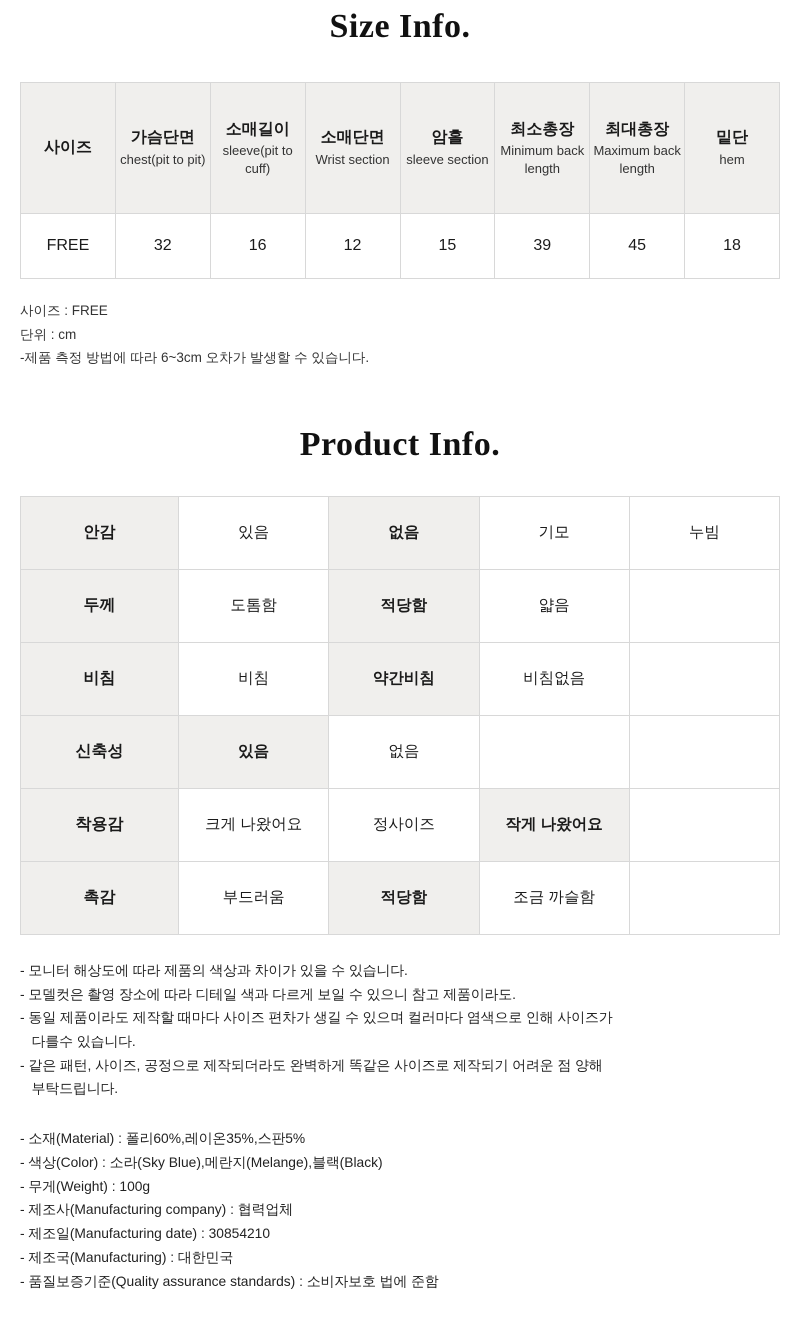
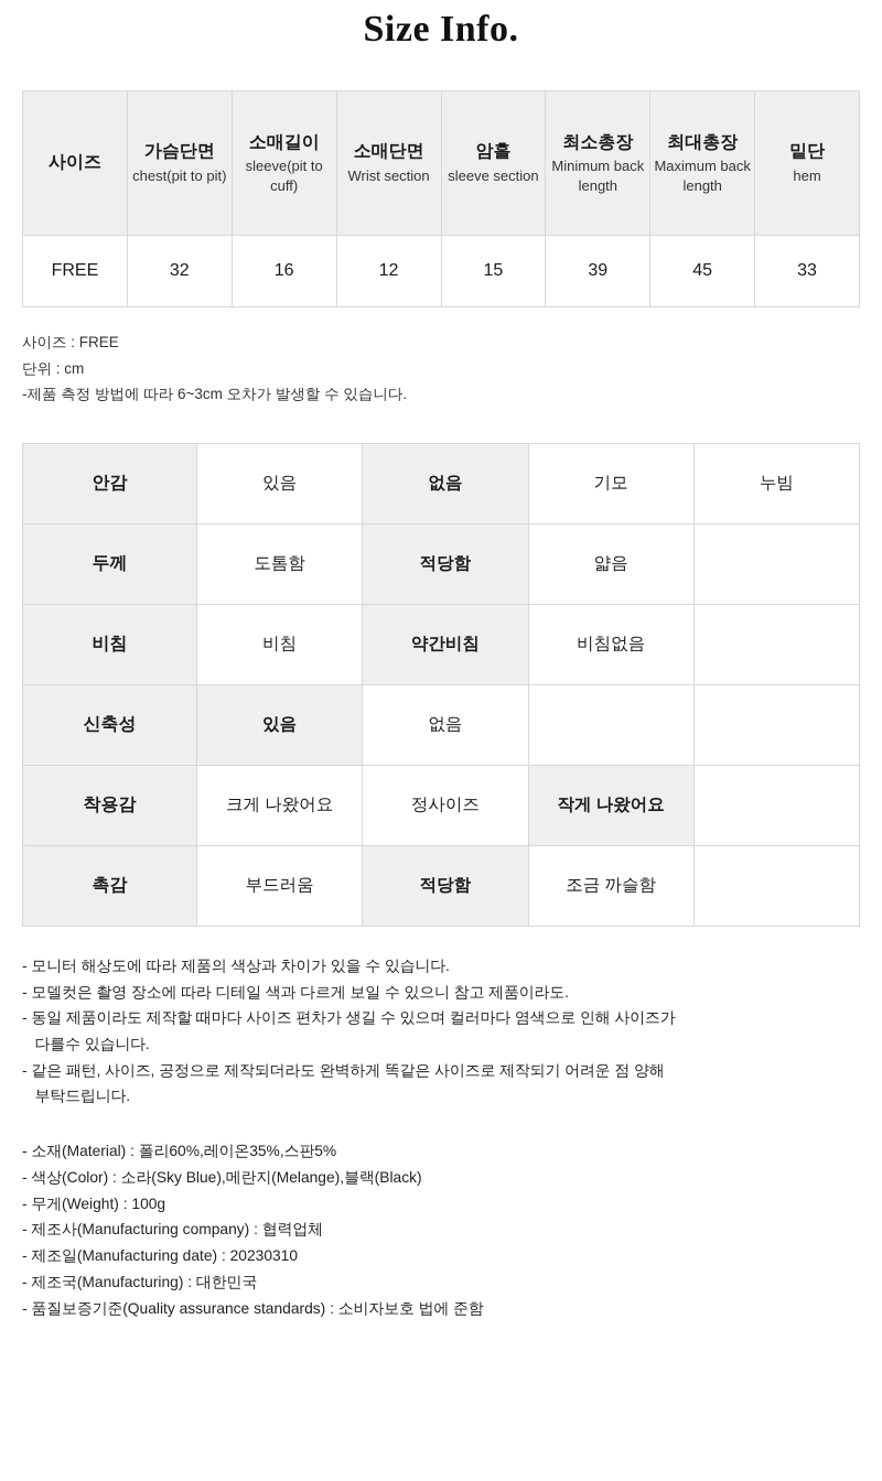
  Size Info.
  사이즈	가슴단면 chest(pit to pit)	소매길이 sleeve(pit to cuff)	소매단면 Wrist section	암홀 sleeve section	최소총장 Minimum back length	최대총장 Maximum back length	밑단 hem
- FREE	32	16	12	15	39	45	18
+ FREE	32	16	12	15	39	45	33
  사이즈 : FREE
  단위 : cm
  -제품 측정 방법에 따라 6~3cm 오차가 발생할 수 있습니다.
- Product Info.
  안감	있음	없음	기모	누빔
  두께	도톰함	적당함	얇음
  비침	비침	약간비침	비침없음
  신축성	있음	없음
  착용감	크게 나왔어요	정사이즈	작게 나왔어요
  촉감	부드러움	적당함	조금 까슬함
  - 모니터 해상도에 따라 제품의 색상과 차이가 있을 수 있습니다.
  - 모델컷은 촬영 장소에 따라 디테일 색과 다르게 보일 수 있으니 참고 제품이라도.
  - 동일 제품이라도 제작할 때마다 사이즈 편차가 생길 수 있으며 컬러마다 염색으로 인해 사이즈가
  다를수 있습니다.
  - 같은 패턴, 사이즈, 공정으로 제작되더라도 완벽하게 똑같은 사이즈로 제작되기 어려운 점 양해
  부탁드립니다.
  - 소재(Material) : 폴리60%,레이온35%,스판5%
  - 색상(Color) : 소라(Sky Blue),메란지(Melange),블랙(Black)
  - 무게(Weight) : 100g
  - 제조사(Manufacturing company) : 협력업체
- - 제조일(Manufacturing date) : 30854210
+ - 제조일(Manufacturing date) : 20230310
  - 제조국(Manufacturing) : 대한민국
  - 품질보증기준(Quality assurance standards) : 소비자보호 법에 준함
